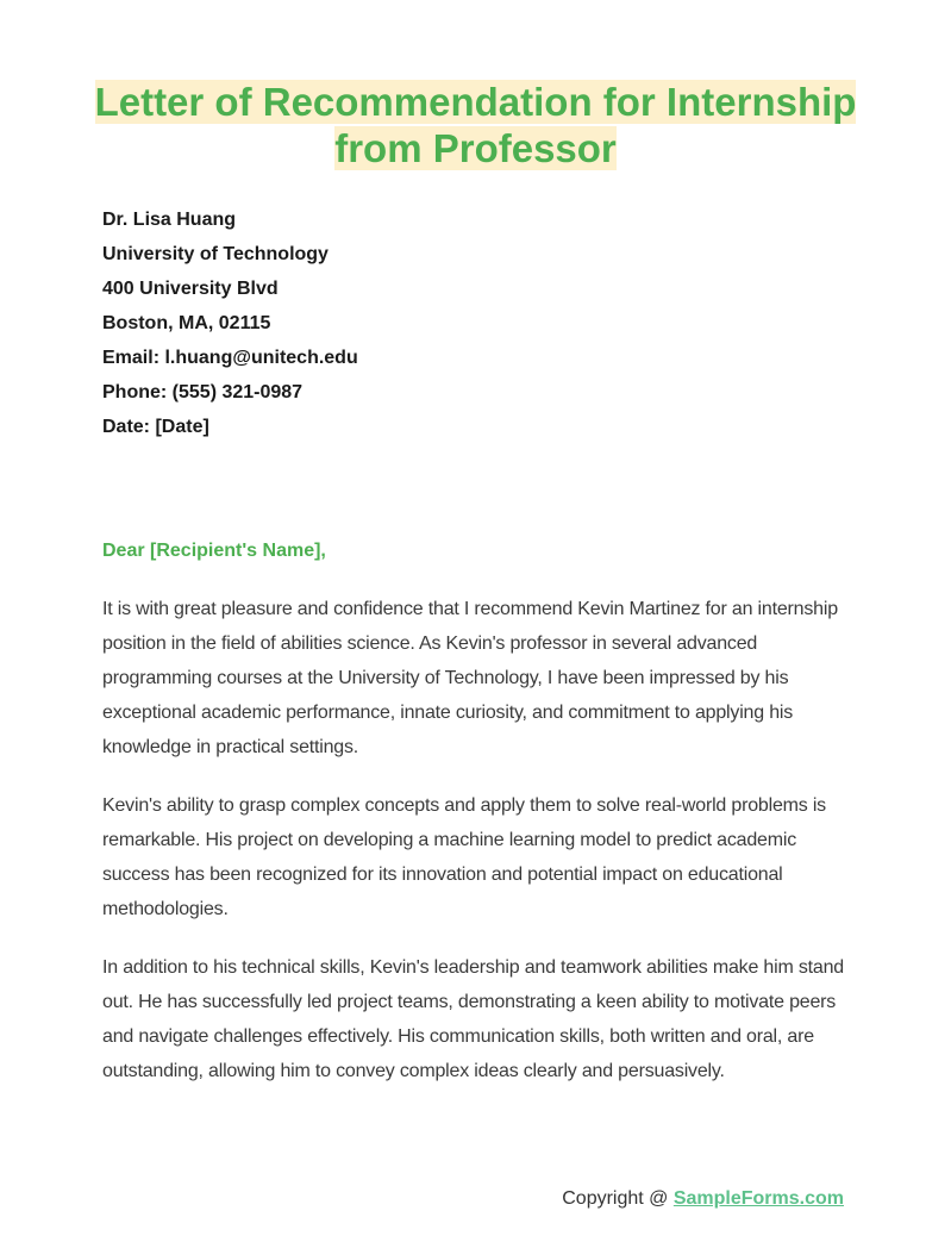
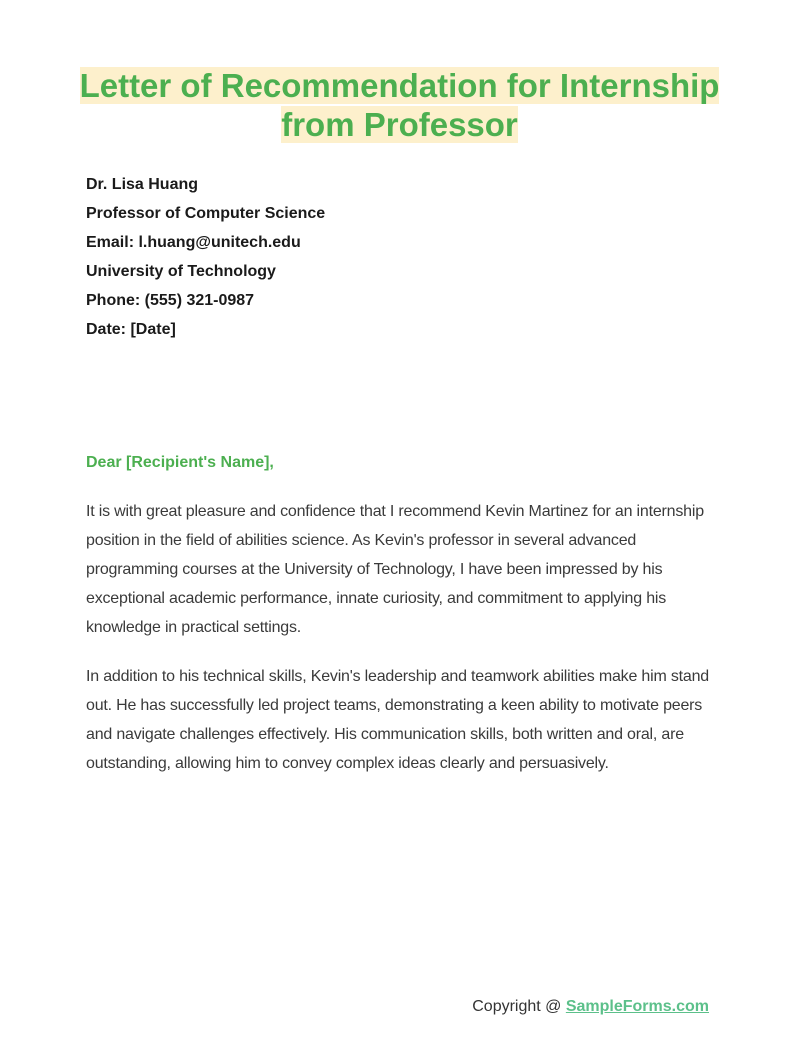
  Letter of Recommendation for Internship from Professor
  Dr. Lisa Huang
+ Professor of Computer Science
- University of Technology
+ Email: l.huang@unitech.edu
- 400 University Blvd
- Boston, MA, 02115
- Email: l.huang@unitech.edu
+ University of Technology
  Phone: (555) 321-0987
  Date: [Date]
  Dear [Recipient's Name],
  It is with great pleasure and confidence that I recommend Kevin Martinez for an internship position in the field of abilities science. As Kevin's professor in several advanced programming courses at the University of Technology, I have been impressed by his exceptional academic performance, innate curiosity, and commitment to applying his knowledge in practical settings.
- Kevin's ability to grasp complex concepts and apply them to solve real-world problems is remarkable. His project on developing a machine learning model to predict academic success has been recognized for its innovation and potential impact on educational methodologies.
  In addition to his technical skills, Kevin's leadership and teamwork abilities make him stand out. He has successfully led project teams, demonstrating a keen ability to motivate peers and navigate challenges effectively. His communication skills, both written and oral, are outstanding, allowing him to convey complex ideas clearly and persuasively.
  Copyright @ SampleForms.com
